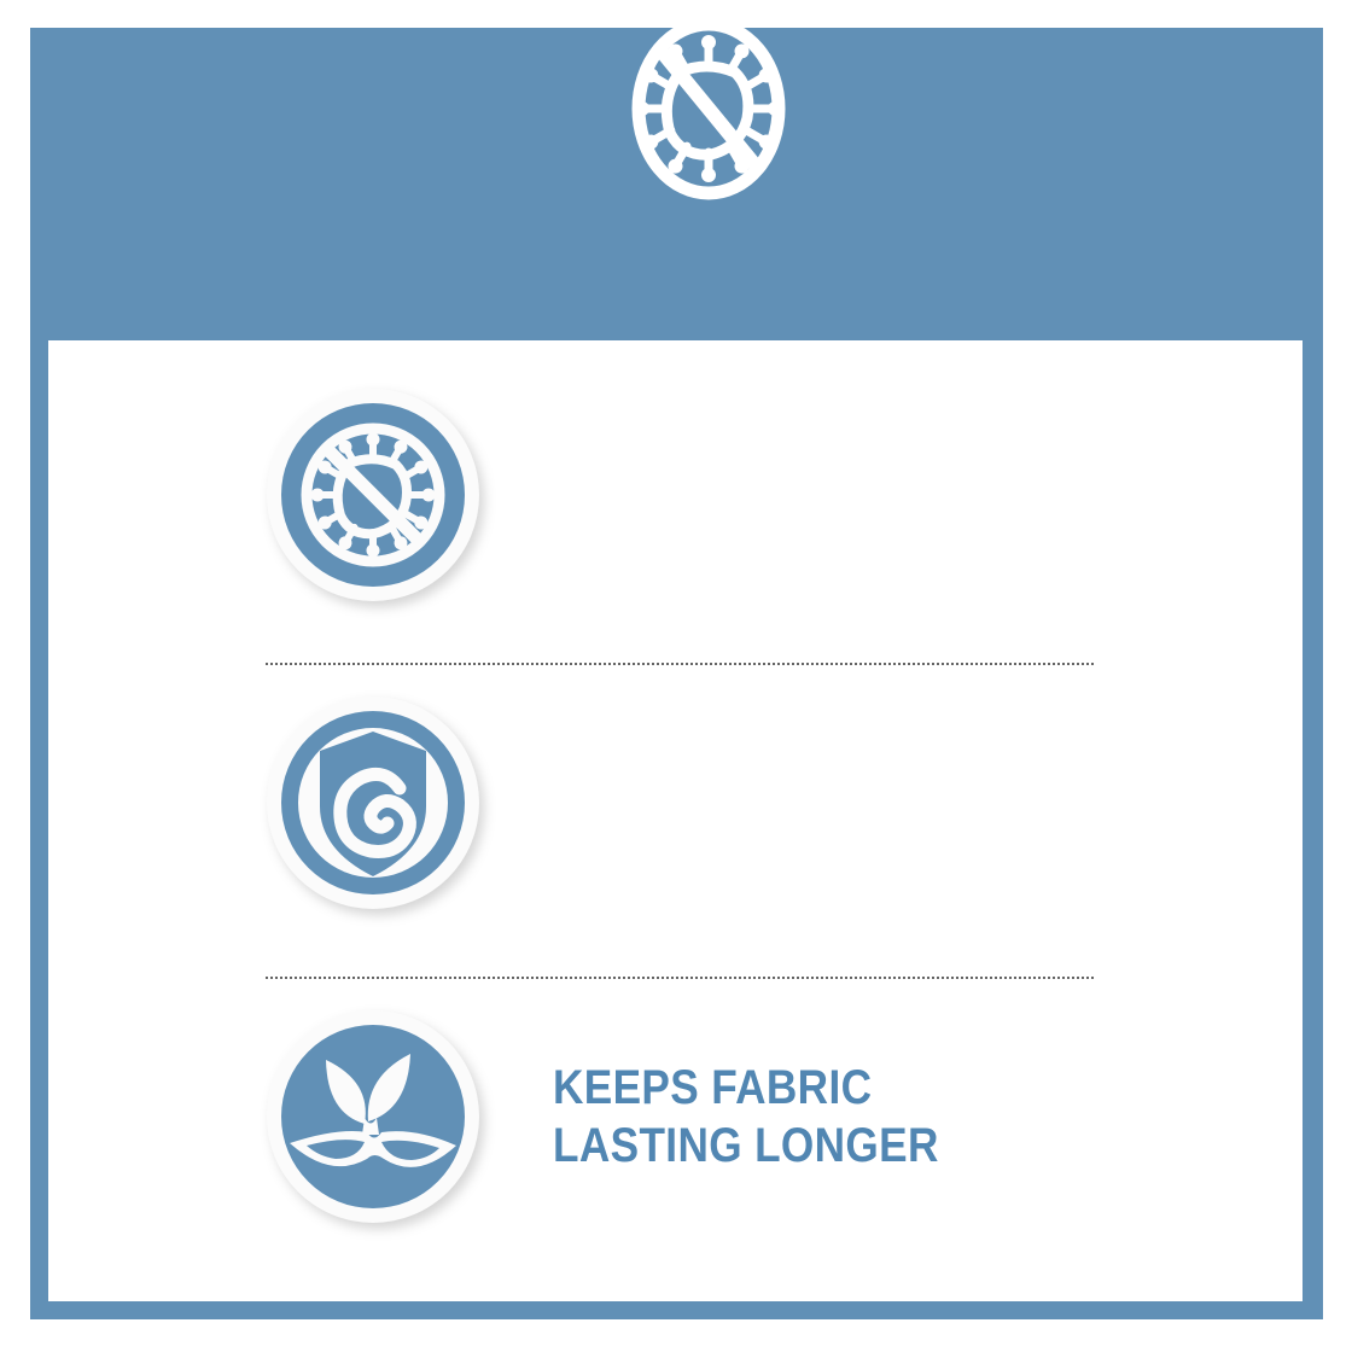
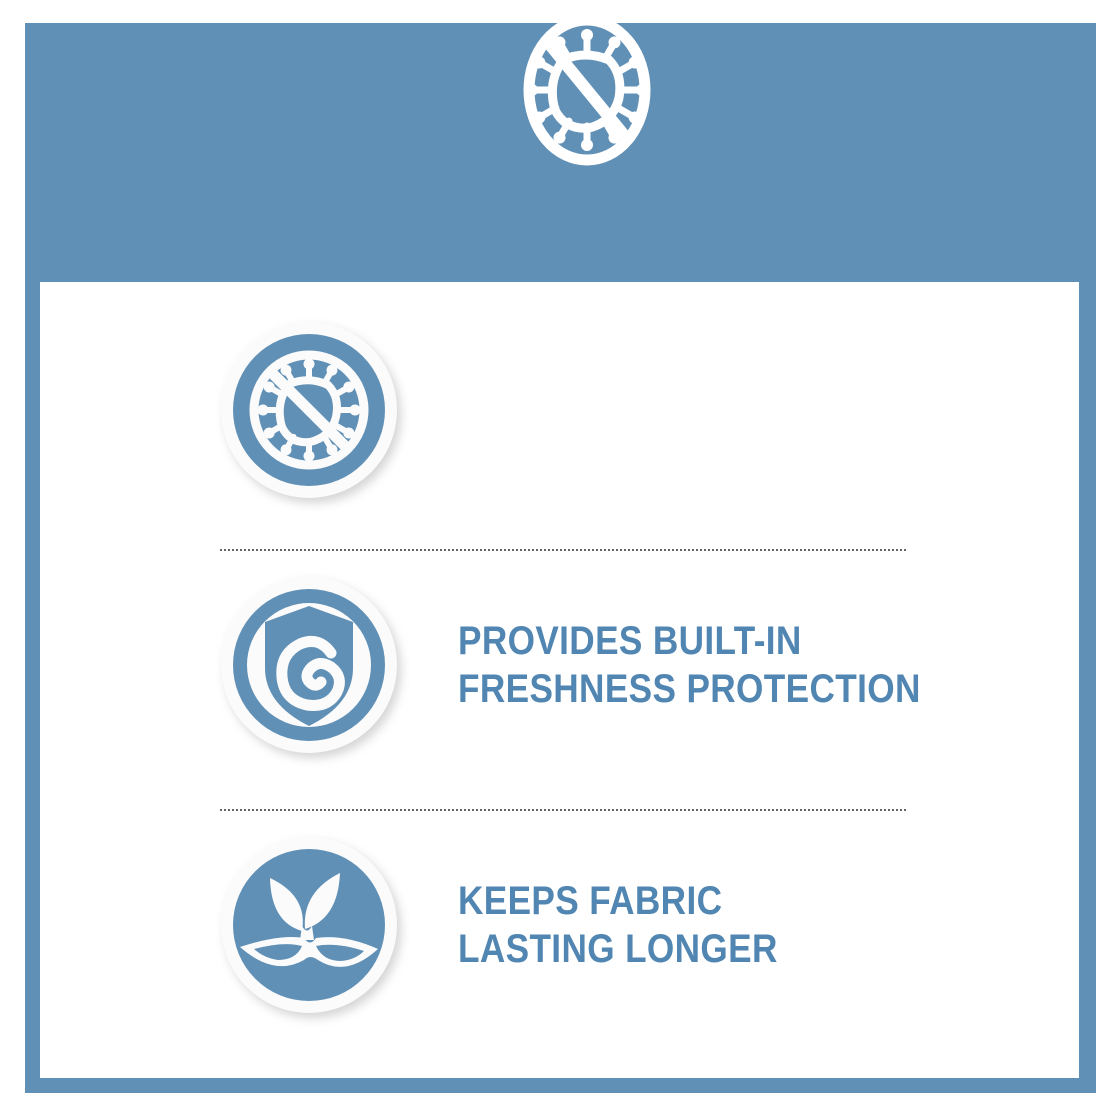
+ PROVIDES BUILT-IN
+ FRESHNESS PROTECTION
  KEEPS FABRIC
  LASTING LONGER
